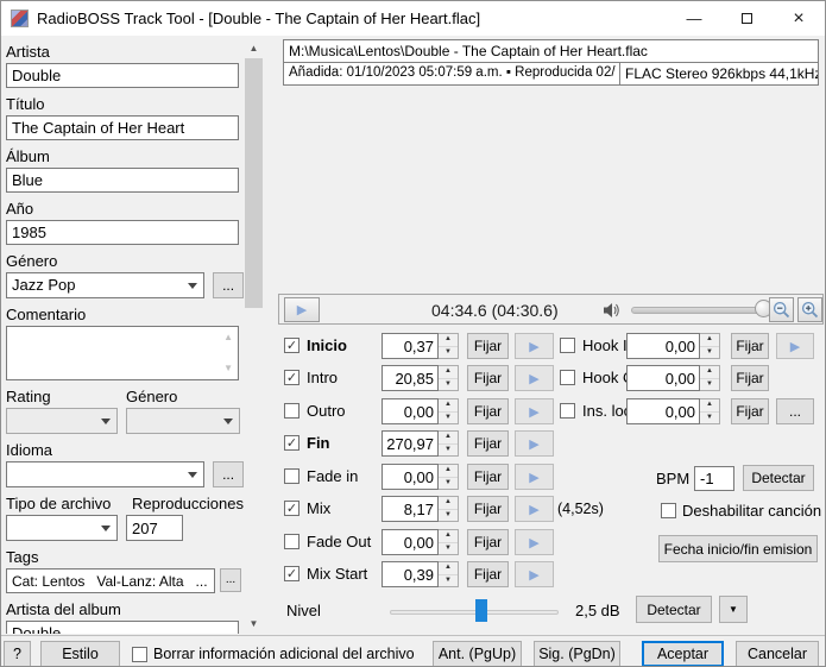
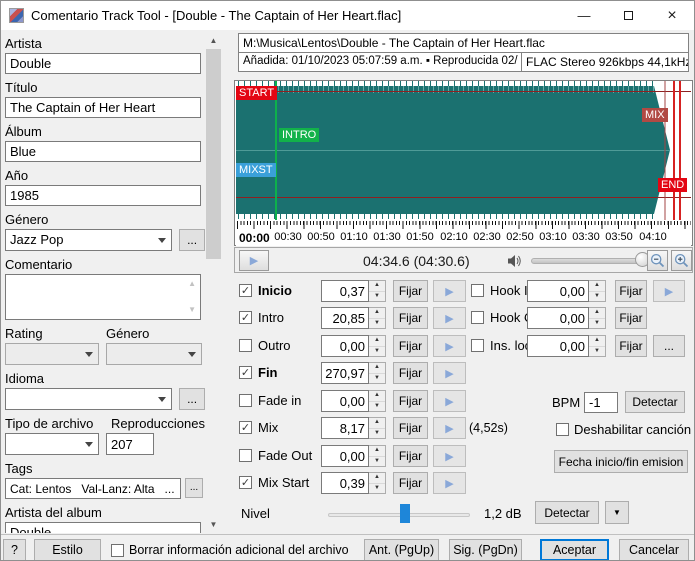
- RadioBOSS Track Tool - [Double - The Captain of Her Heart.flac]
+ Comentario Track Tool - [Double - The Captain of Her Heart.flac]
  —
  ×
  Artista
  Double
  Título
  The Captain of Her Heart
  Álbum
  Blue
  Año
  1985
  Género
  Jazz Pop
  ...
  Comentario
  ▲
  ▼
  Rating
  Género
  Idioma
  ...
  Tipo de archivo
  Reproducciones
  207
  Tags
  Cat: Lentos Val-Lanz: Alta ...
  ...
  Artista del album
  Double
  ▲
  ▼
  M:\Musica\Lentos\Double - The Captain of Her Heart.flac
  Añadida: 01/10/2023 05:07:59 a.m. ▪ Reproducida 02/
  FLAC Stereo 926kbps 44,1kH
+ START
+ INTRO
+ MIXST
+ MIX
+ END
+ 00:00
+ 00:30
+ 00:50
+ 01:10
+ 01:30
+ 01:50
+ 02:10
+ 02:30
+ 02:50
+ 03:10
+ 03:30
+ 03:50
+ 04:10
  ▶
  04:34.6 (04:30.6)
  ✓
  Inicio
  0,37
  Fijar
  ▶
  Hook I
  0,00
  Fijar
  ▶
  ✓
  Intro
  20,85
  Fijar
  ▶
  0,00
  Fijar
  Outro
  0,00
  Fijar
  ▶
  0,00
  Fijar
  ...
  ✓
  Fin
  270,97
  Fijar
  ▶
  Fade in
  0,00
  Fijar
  ▶
  BPM
  -1
  Detectar
  ✓
  Mix
  8,17
  Fijar
  ▶
  (4,52s)
  Deshabilitar canción
  Fade Out
  0,00
  Fijar
  ▶
  Fecha inicio/fin emision
  ✓
  Mix Start
  0,39
  Fijar
  ▶
  Nivel
- 2,5 dB
+ 1,2 dB
  Detectar
  ▼
  ?
  Estilo
  Borrar información adicional del archivo
  Ant. (PgUp)
  Sig. (PgDn)
  Aceptar
  Cancelar
